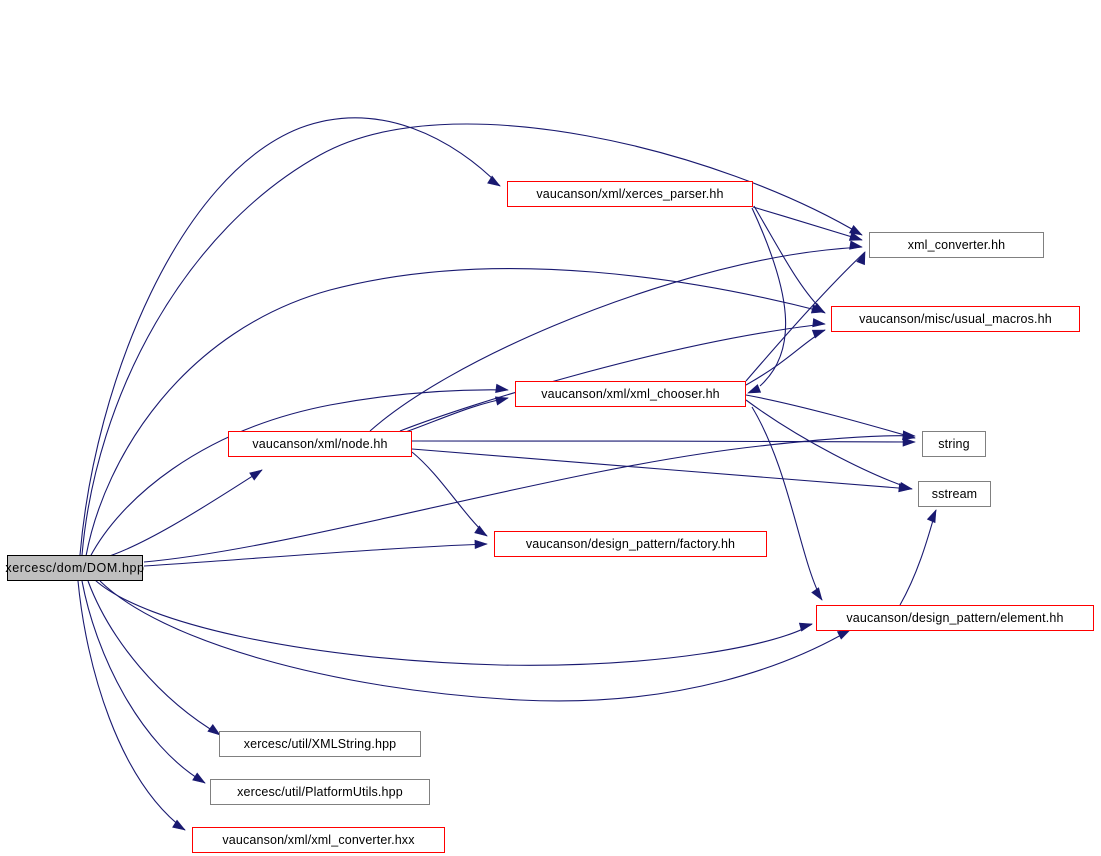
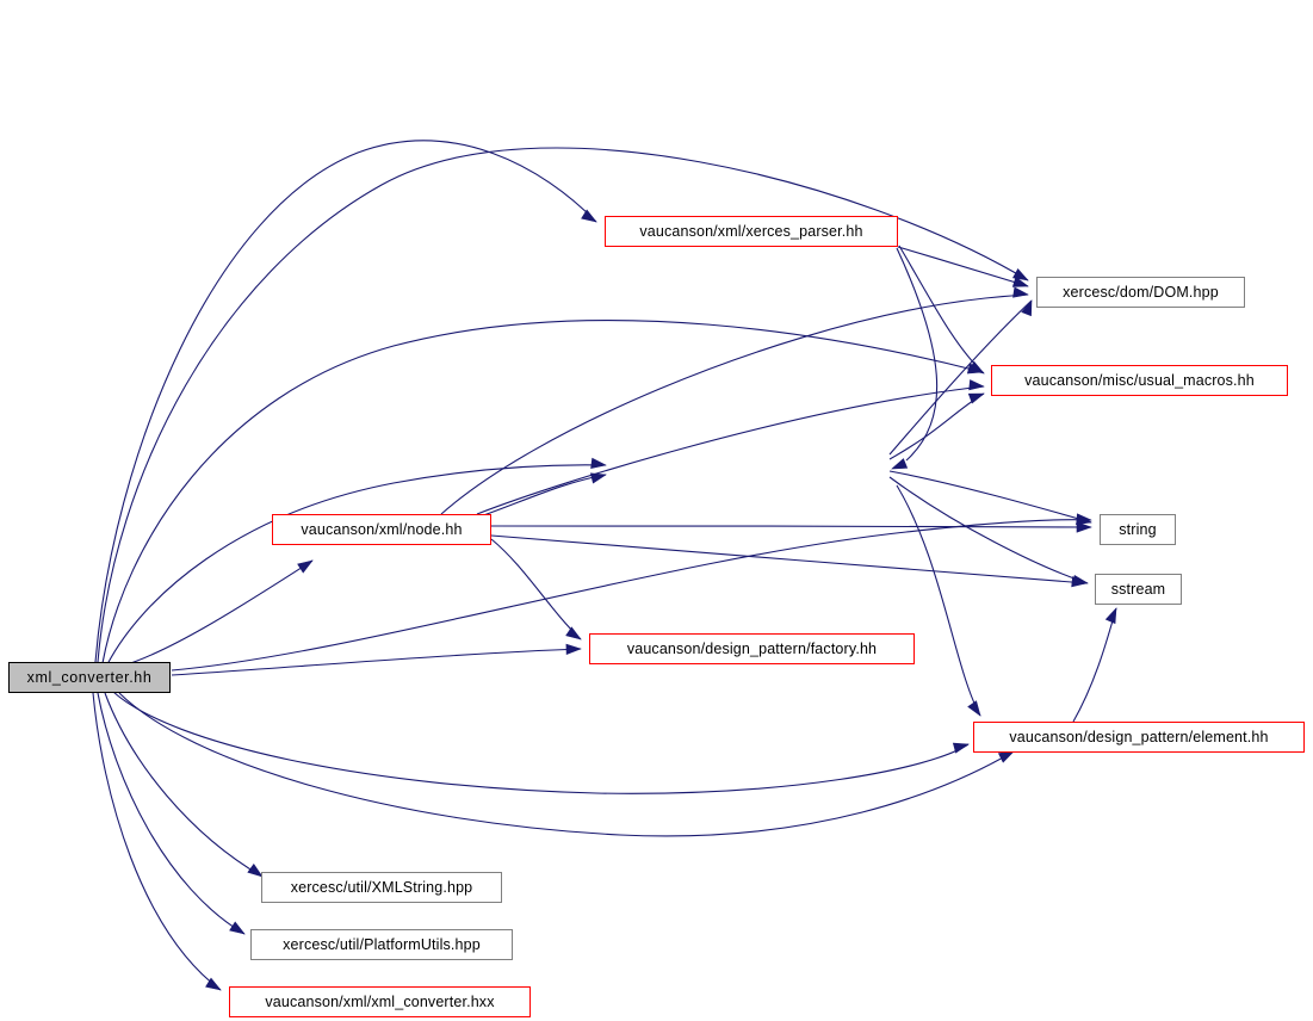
- xercesc/dom/DOM.hpp
+ xml_converter.hh
  vaucanson/xml/xerces_parser.hh
- xml_converter.hh
+ xercesc/dom/DOM.hpp
  vaucanson/misc/usual_macros.hh
- vaucanson/xml/xml_chooser.hh
  vaucanson/xml/node.hh
  string
  sstream
  vaucanson/design_pattern/factory.hh
  vaucanson/design_pattern/element.hh
  xercesc/util/XMLString.hpp
  xercesc/util/PlatformUtils.hpp
  vaucanson/xml/xml_converter.hxx
